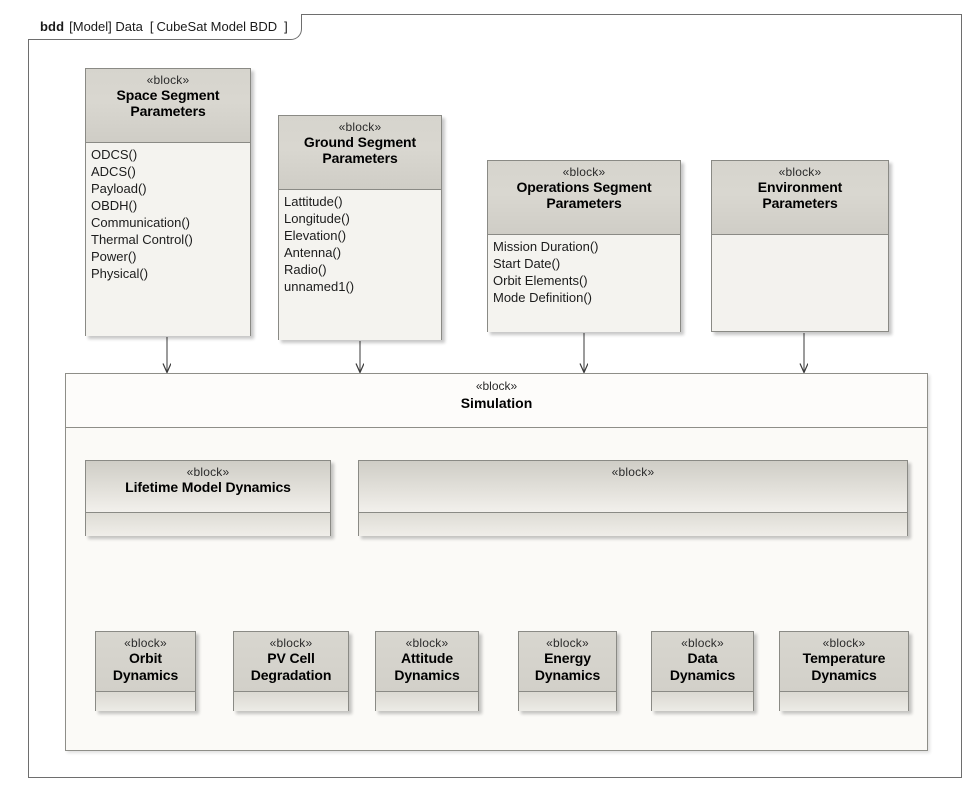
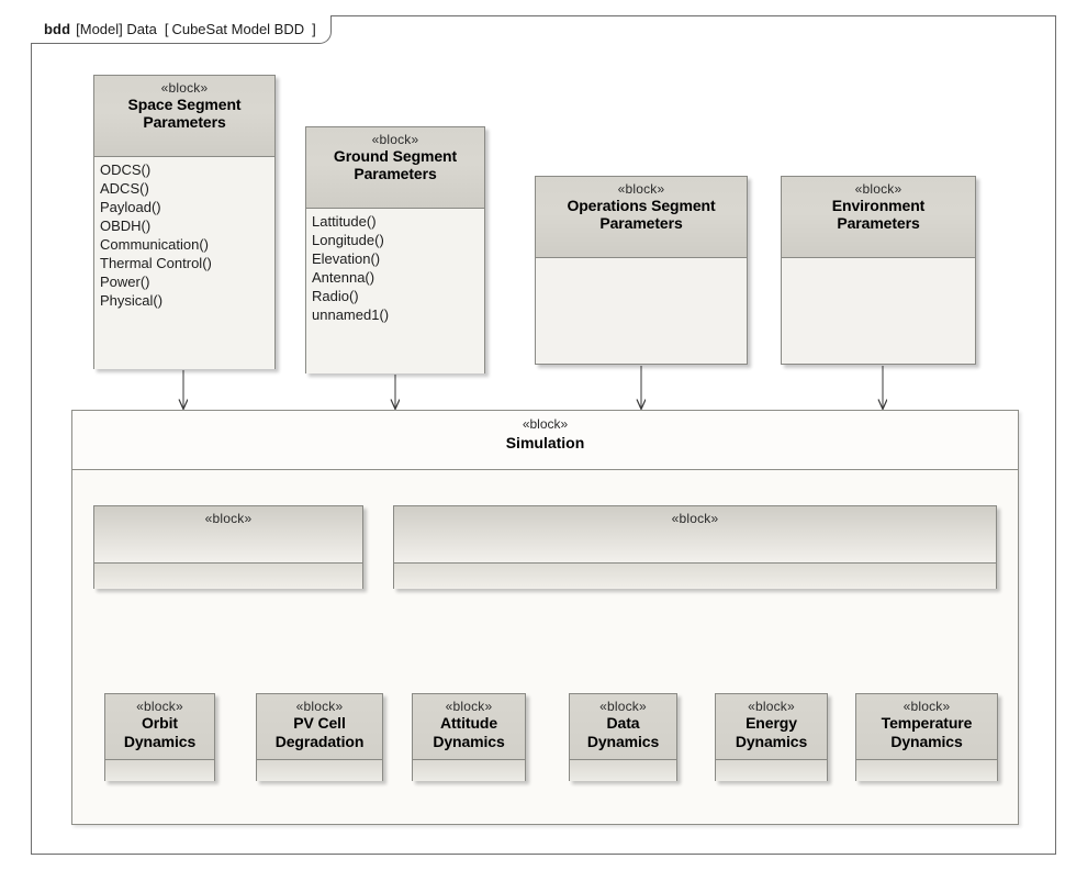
  bdd
  [Model] Data
  [
  CubeSat Model BDD
  ]
  «block»
  Space Segment
  Parameters
  ODCS()
  ADCS()
  Payload()
  OBDH()
  Communication()
  Thermal Control()
  Power()
  Physical()
  «block»
  Ground Segment
  Parameters
  Lattitude()
  Longitude()
  Elevation()
  Antenna()
  Radio()
  unnamed1()
  «block»
  Operations Segment
  Parameters
- Mission Duration()
- Start Date()
- Orbit Elements()
- Mode Definition()
  «block»
  Environment
  Parameters
  «block»
  Simulation
  «block»
- Lifetime Model Dynamics
  «block»
  «block»
  Orbit
  Dynamics
  «block»
  PV Cell
  Degradation
  «block»
  Attitude
  Dynamics
  «block»
- Energy
+ Data
  Dynamics
  «block»
- Data
+ Energy
  Dynamics
  «block»
  Temperature
  Dynamics
